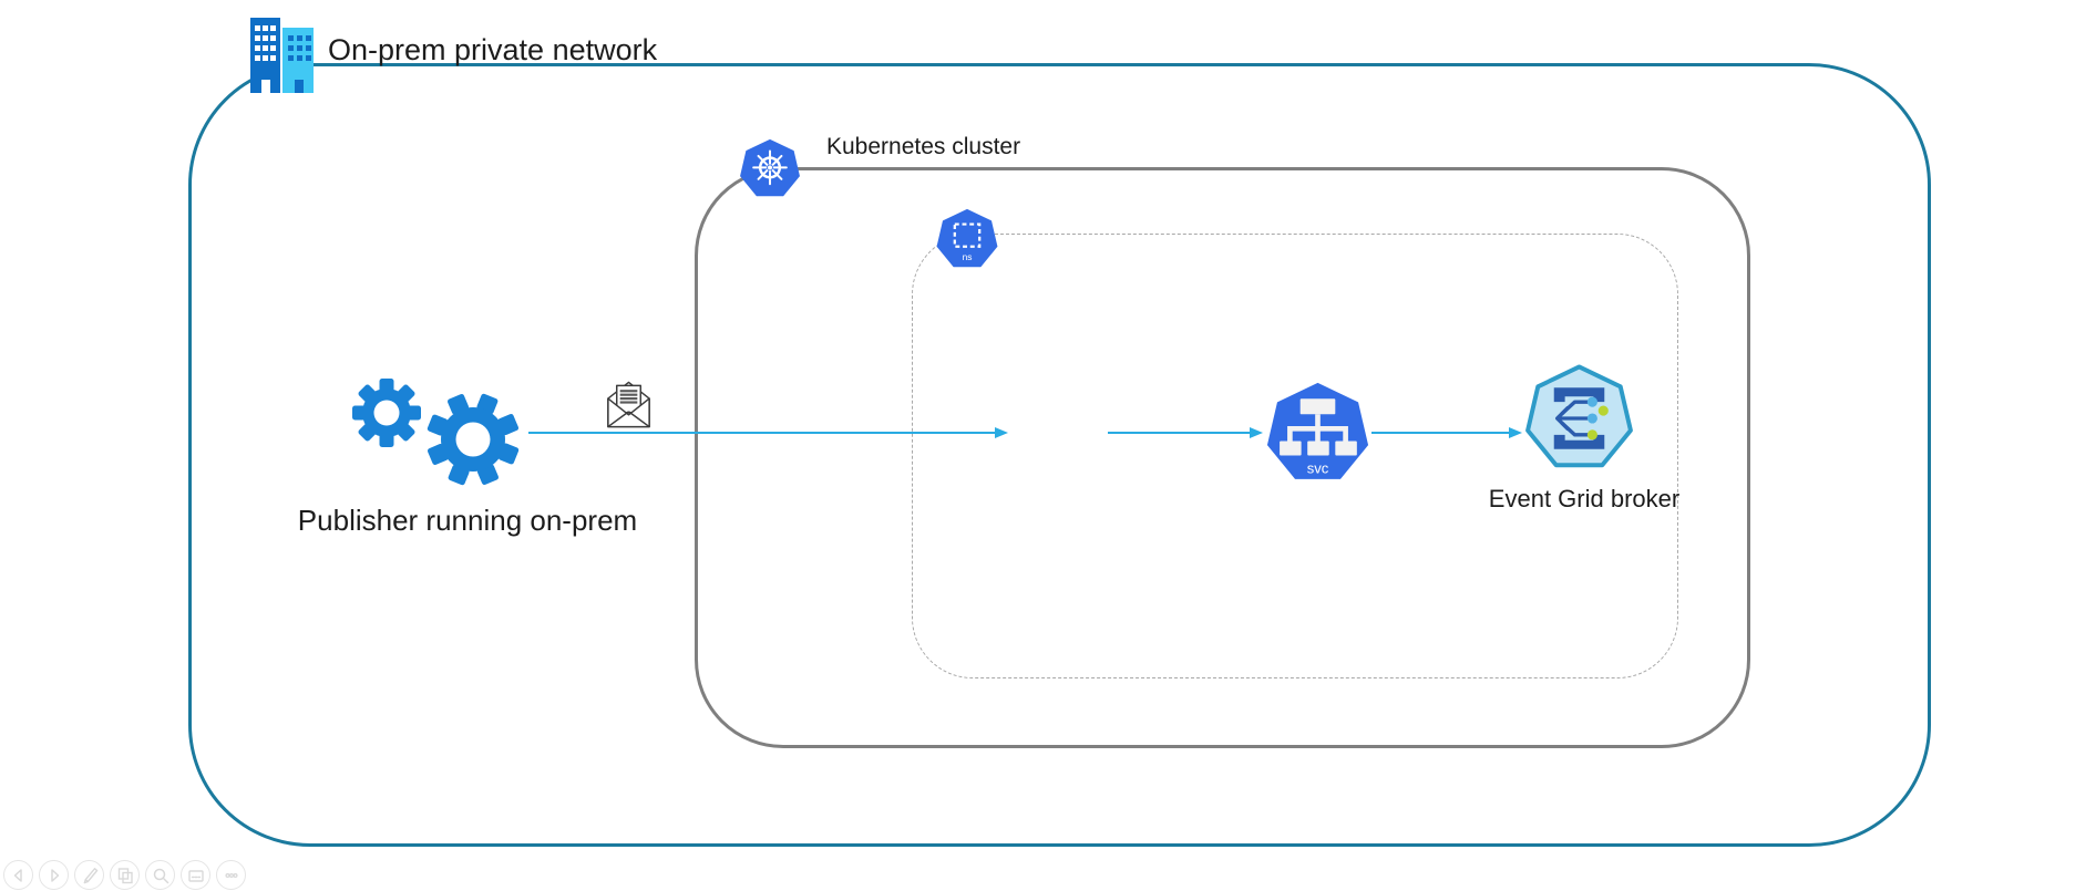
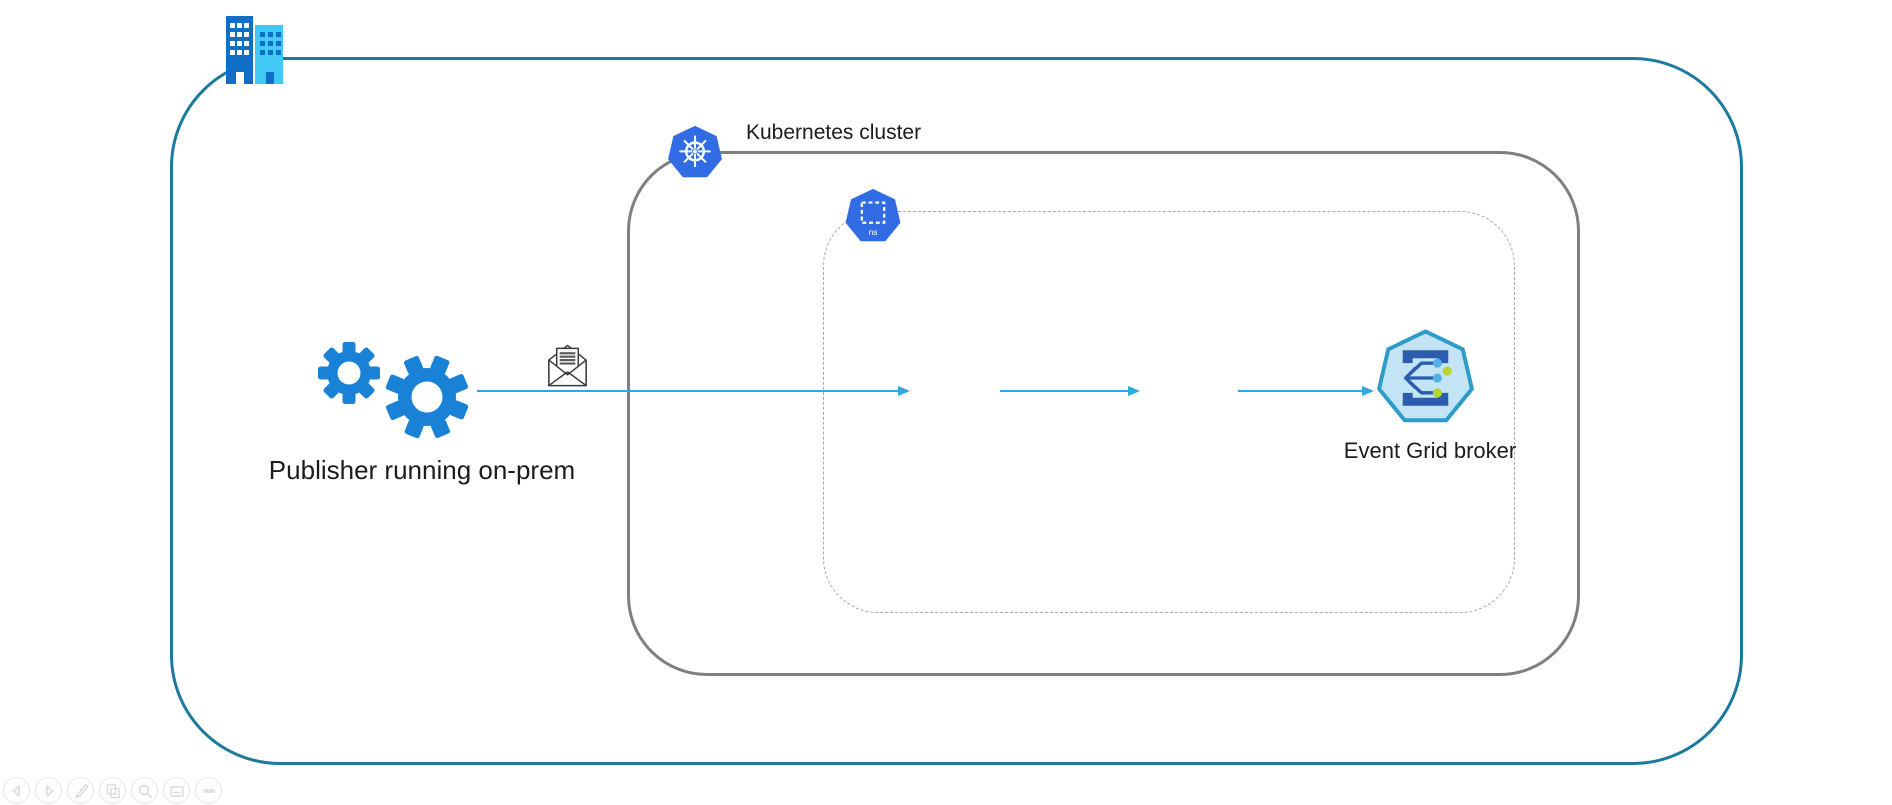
  ns
- svc
- On-prem private network
  Kubernetes cluster
  Publisher running on-prem
  Event Grid broker
